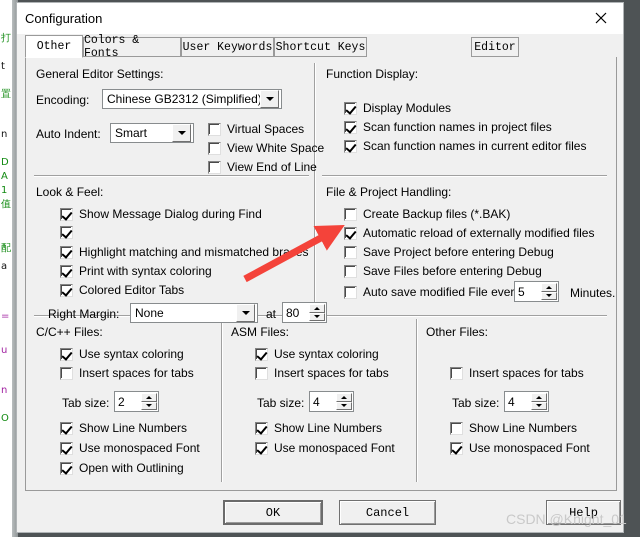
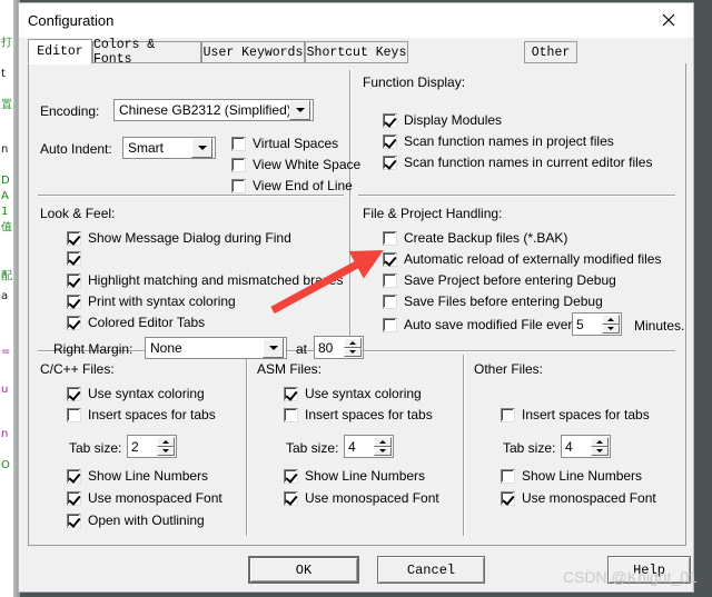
  打
  t
  置
  n
  D
  A
  1
  值
  配
  a
  =
  u
  n
  O
  Configuration
- Other
+ Editor
  Colors & Fonts
  User Keywords
  Shortcut Keys
- Editor
+ Other
- General Editor Settings:
  Encoding:
  Chinese GB2312 (Simplified
  Auto Indent:
  Smart
  Virtual Spaces
  View White Space
  View End of Line
  Function Display:
  Display Modules
  Scan function names in project files
  Scan function names in current editor files
  Look & Feel:
  Show Message Dialog during Find
  Highlight matching and mismatched bras
  Print with syntax coloring
  Colored Editor Tabs
  Right Margin:
  None
  at
  80
  File & Project Handling:
  Create Backup files (*.BAK)
  Automatic reload of externally modified files
  Save Project before entering Debug
  Save Files before entering Debug
  Auto save modified File ever
  5
  Minutes.
  C/C++ Files:
  Use syntax coloring
  Insert spaces for tabs
  Tab size:
  2
  Show Line Numbers
  Use monospaced Font
  Open with Outlining
  ASM Files:
  Use syntax coloring
  Insert spaces for tabs
  Tab size:
  4
  Show Line Numbers
  Use monospaced Font
  Other Files:
  Insert spaces for tabs
  Tab size:
  4
  Show Line Numbers
  Use monospaced Font
  OK
  Cancel
  Help
  CSDN @Knight_01
